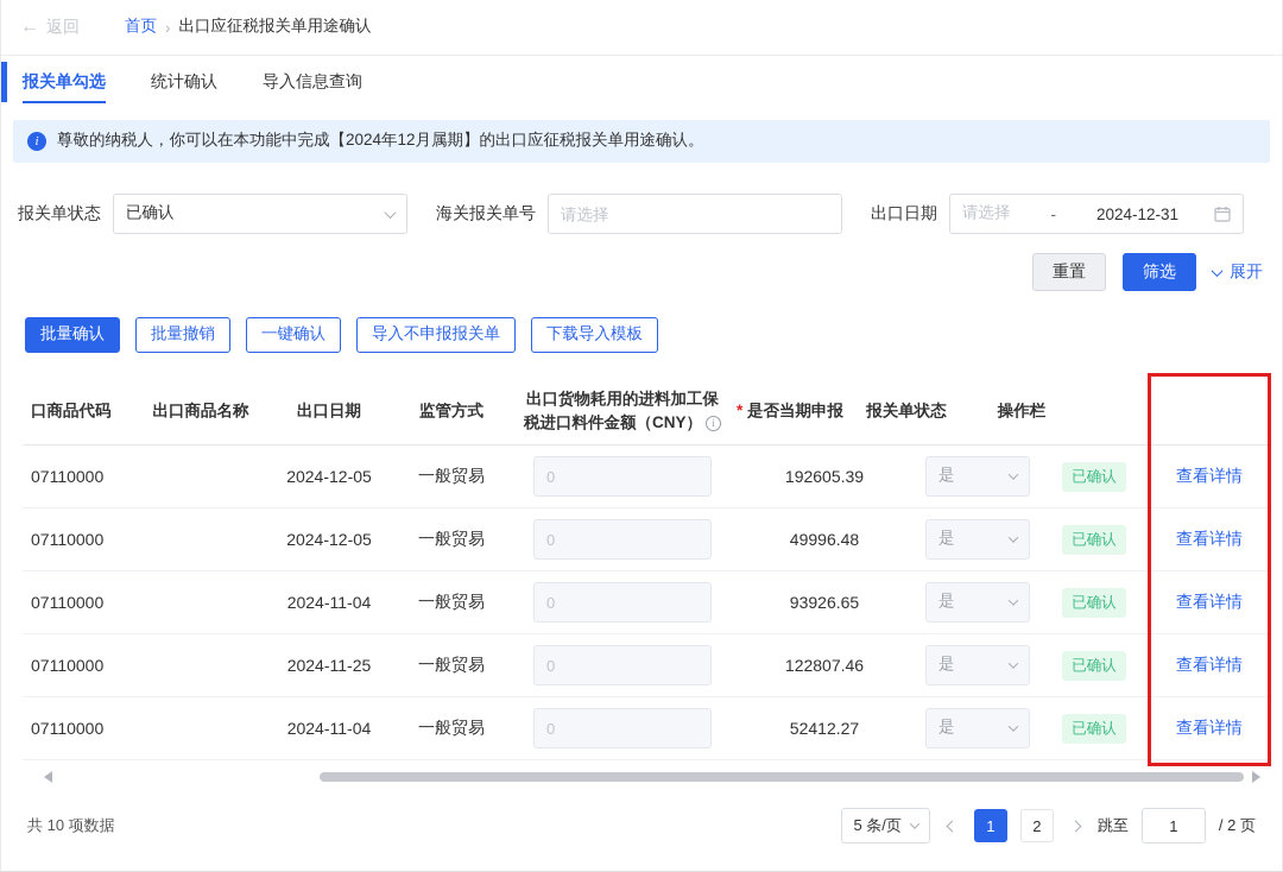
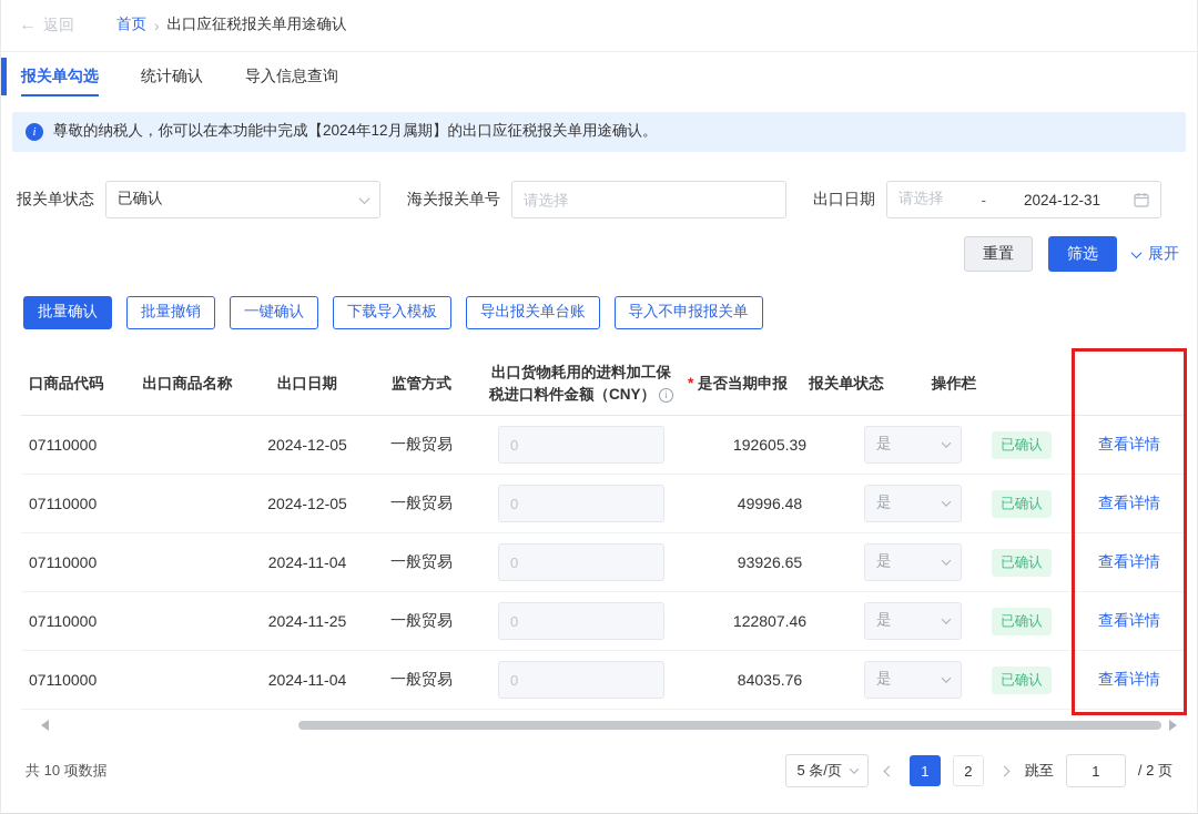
  ←
  返回
  首页
  ›
  出口应征税报关单用途确认
  报关单勾选
  统计确认
  导入信息查询
  i
  尊敬的纳税人，你可以在本功能中完成【2024年12月属期】的出口应征税报关单用途确认。
  报关单状态
  已确认
  海关报关单号
  请选择
  出口日期
  请选择
  -
  2024-12-31
  重置
  筛选
  展开
  批量确认
  批量撤销
  一键确认
- 导入不申报报关单
+ 下载导入模板
+ 导出报关单台账
- 下载导入模板
+ 导入不申报报关单
  口商品代码
  出口商品名称
  出口日期
  监管方式
  出口货物耗用的进料加工保税进口料件金额（CNY） i
  * 是否当期申报
  报关单状态
  操作栏
  07110000
  2024-12-05
  一般贸易
  0
  192605.39
  是
  已确认
  查看详情
  07110000
  2024-12-05
  一般贸易
  0
  49996.48
  是
  已确认
  查看详情
  07110000
  2024-11-04
  一般贸易
  0
  93926.65
  是
  已确认
  查看详情
  07110000
  2024-11-25
  一般贸易
  0
  122807.46
  是
  已确认
  查看详情
  07110000
  2024-11-04
  一般贸易
  0
- 52412.27
+ 84035.76
  是
  已确认
  查看详情
  共 10 项数据
  5 条/页
  1
  2
  跳至
  1
  / 2 页
